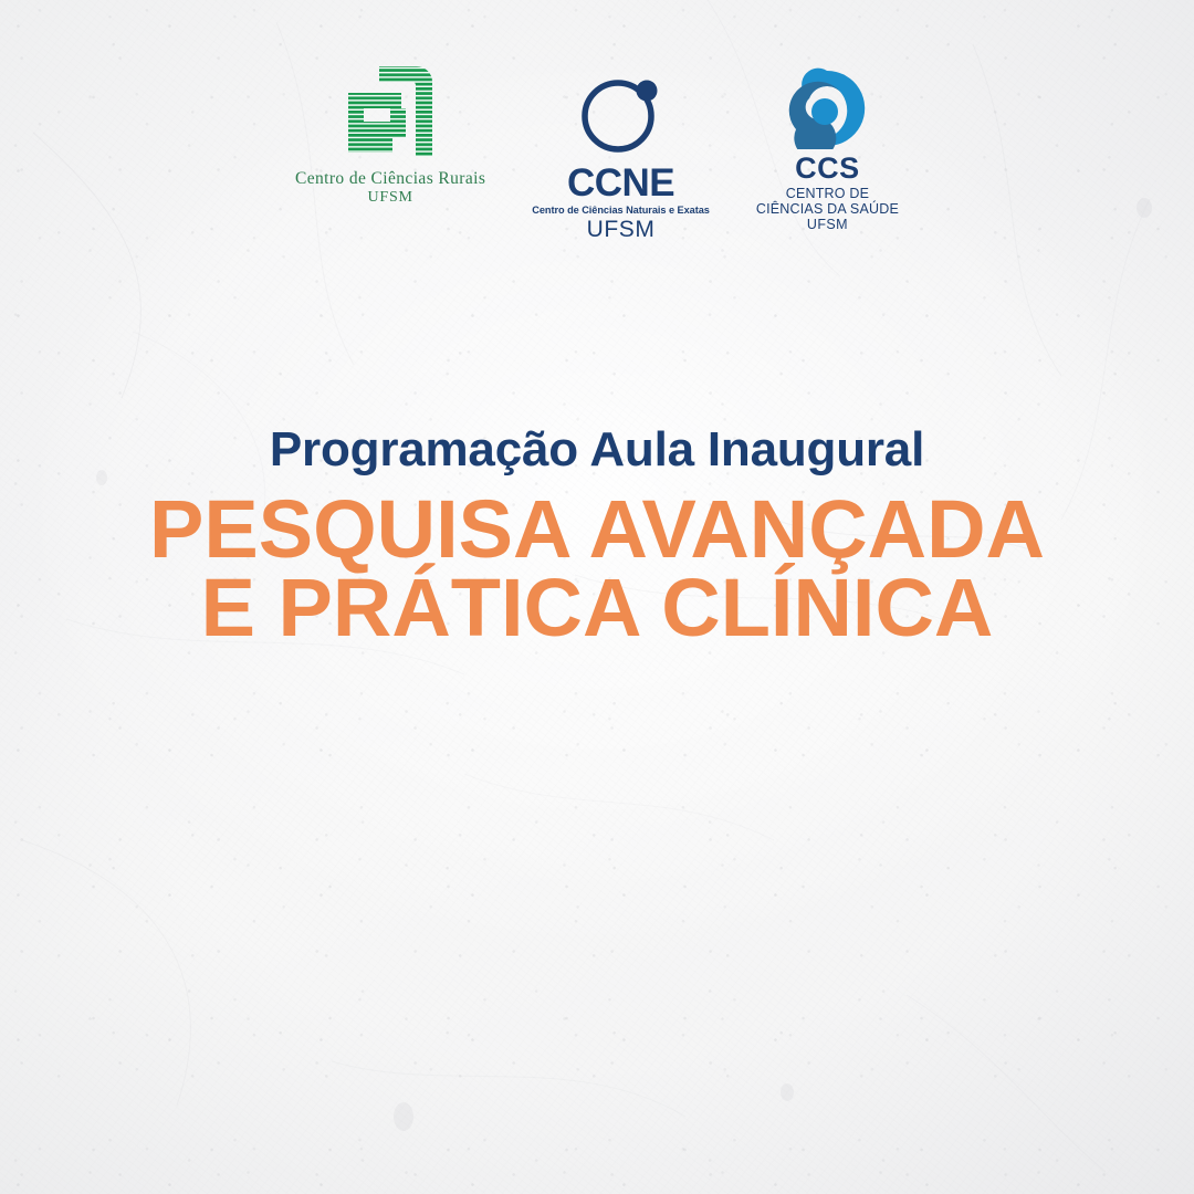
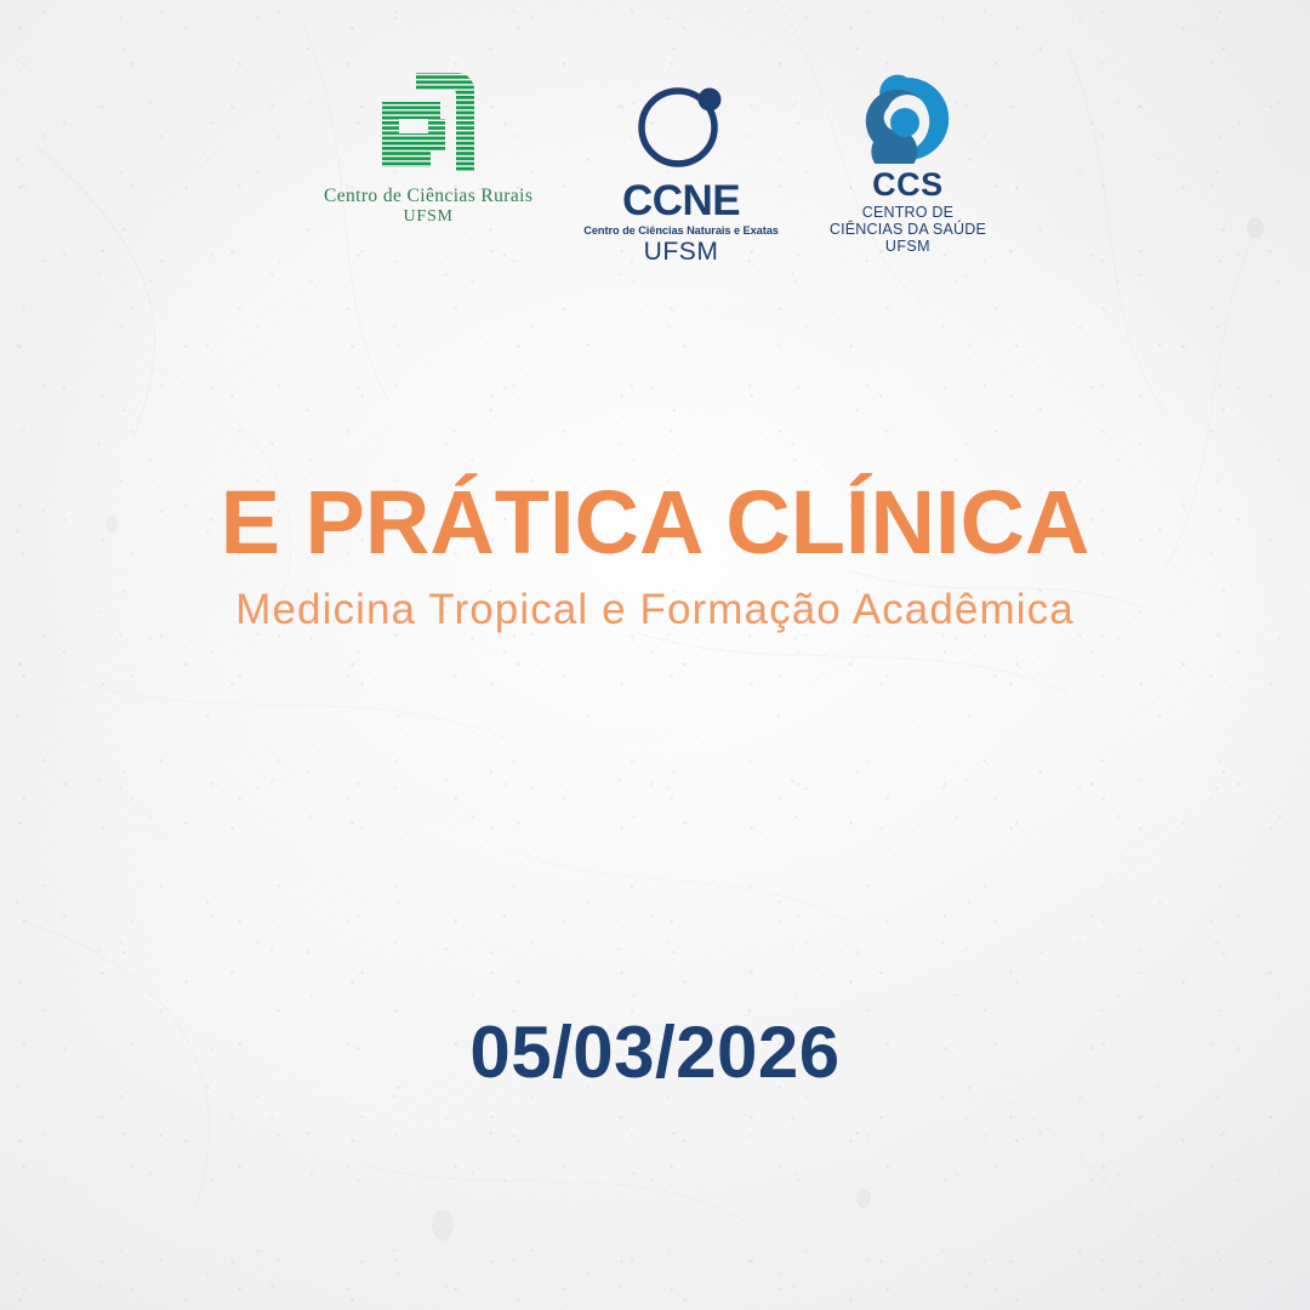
  Centro de Ciências Rurais
  UFSM
  CCNE
  Centro de Ciências Naturais e Exatas
  UFSM
  CCS
  CENTRO DE
  CIÊNCIAS DA SAÚDE
  UFSM
- Programação Aula Inaugural
- PESQUISA AVANÇADA
  E PRÁTICA CLÍNICA
+ Medicina Tropical e Formação Acadêmica
+ 05/03/2026
